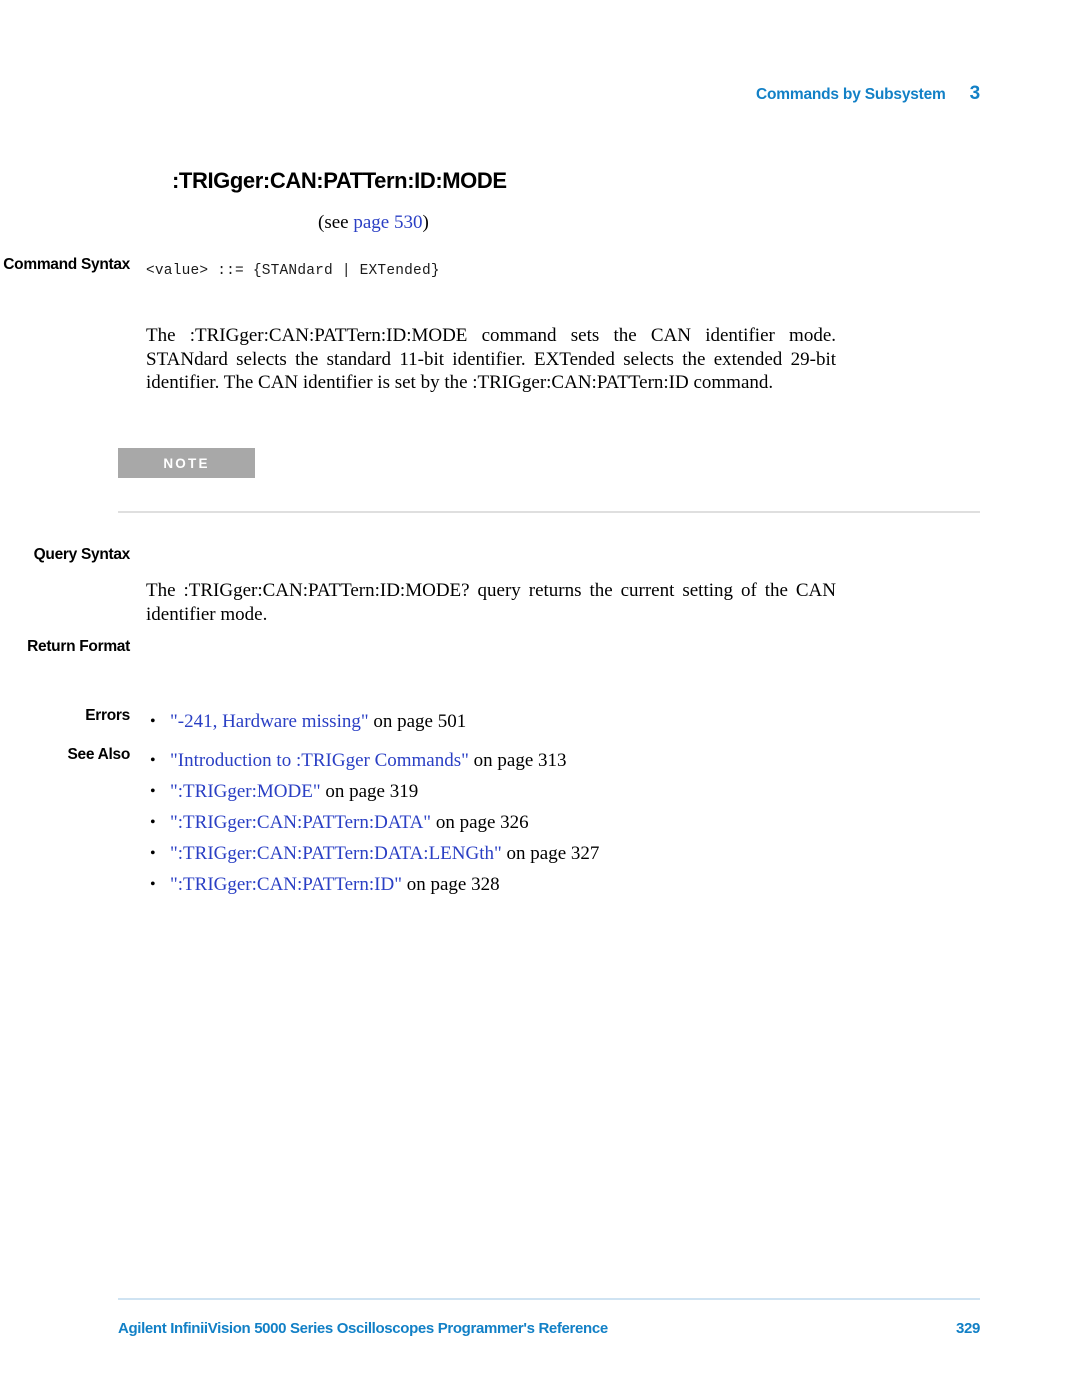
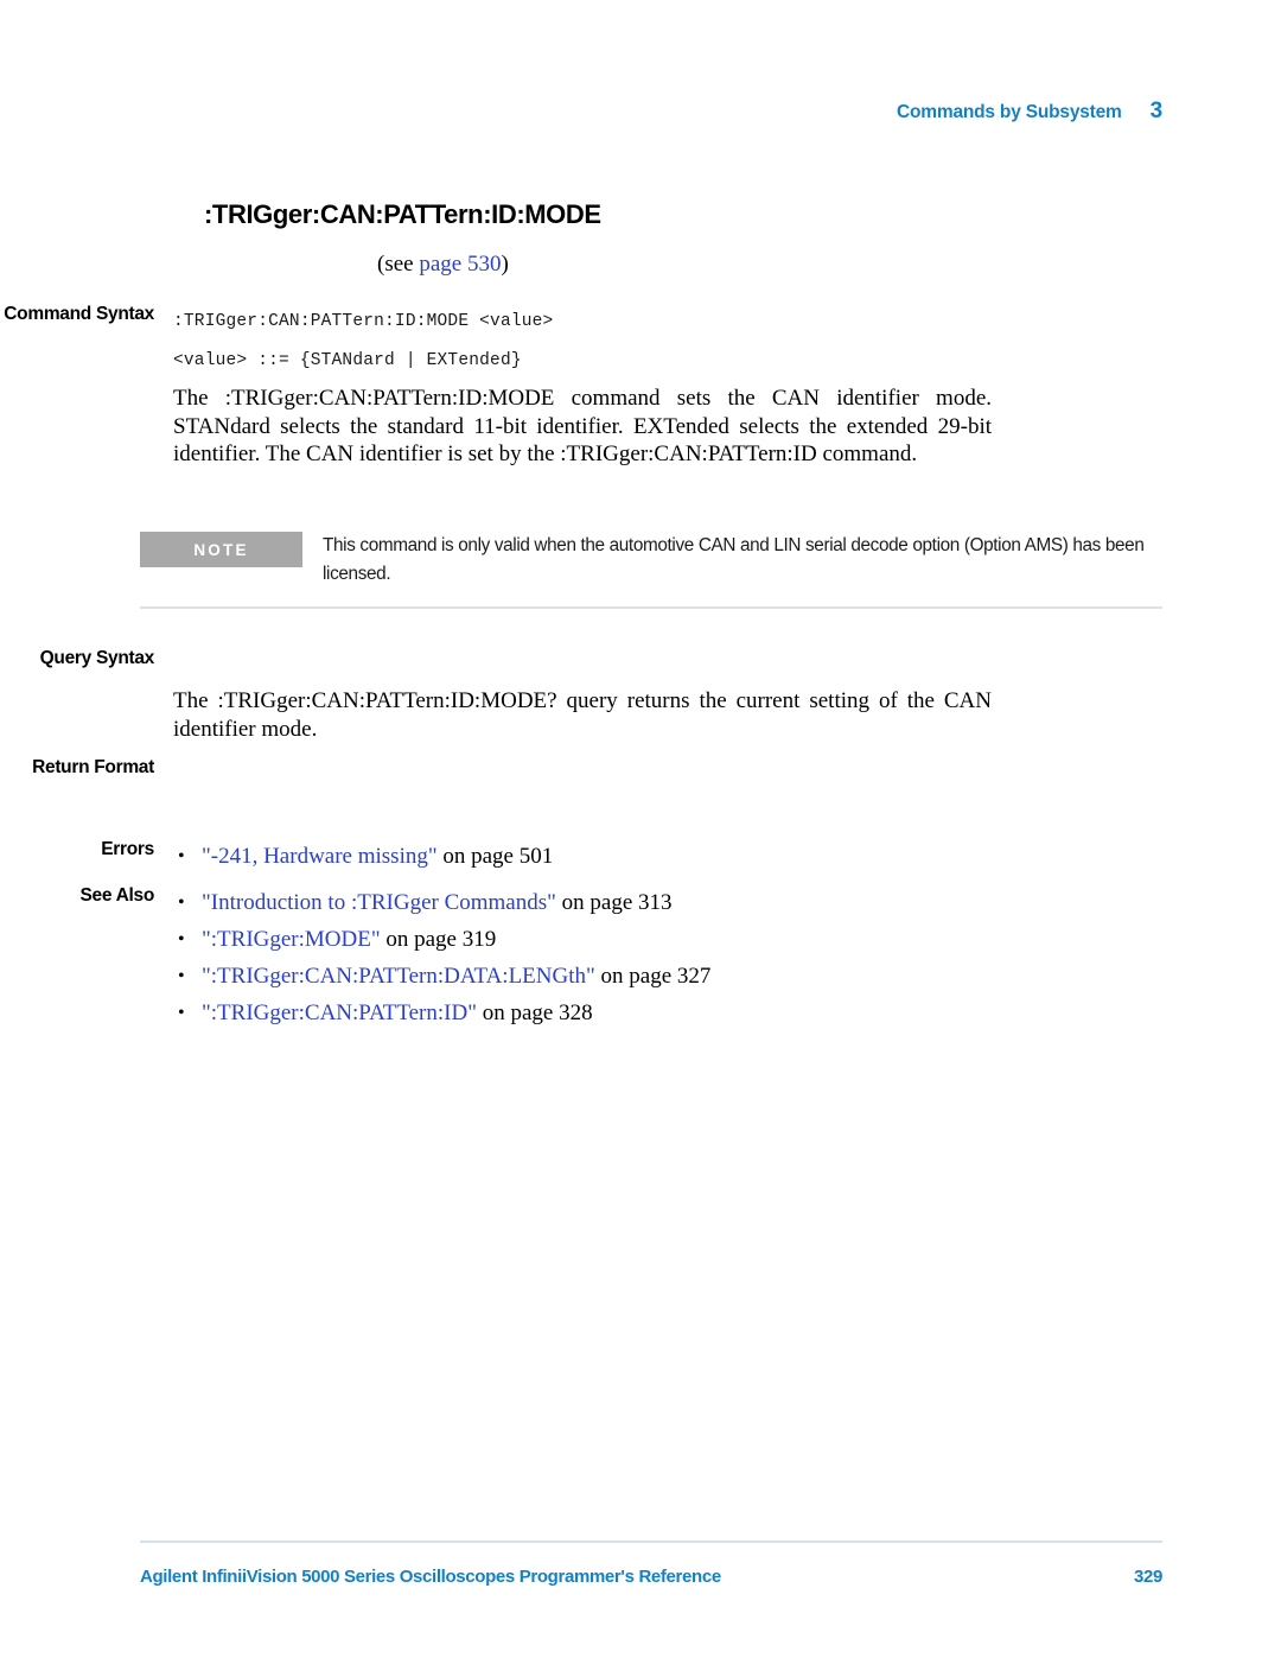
  Commands by Subsystem
  3
  :TRIGger:CAN:PATTern:ID:MODE
  (see page 530)
  Command Syntax
+ :TRIGger:CAN:PATTern:ID:MODE <value>
  <value> ::= {STANdard | EXTended}
  The :TRIGger:CAN:PATTern:ID:MODE command sets the CAN identifier mode. STANdard selects the standard 11-bit identifier. EXTended selects the extended 29-bit identifier. The CAN identifier is set by the :TRIGger:CAN:PATTern:ID command.
  NOTE
+ This command is only valid when the automotive CAN and LIN serial decode option (Option AMS) has been licensed.
  Query Syntax
  The :TRIGger:CAN:PATTern:ID:MODE? query returns the current setting of the CAN identifier mode.
  Return Format
  Errors
  "-241, Hardware missing" on page 501
  See Also
  "Introduction to :TRIGger Commands" on page 313
  ":TRIGger:MODE" on page 319
- ":TRIGger:CAN:PATTern:DATA" on page 326
  ":TRIGger:CAN:PATTern:DATA:LENGth" on page 327
  ":TRIGger:CAN:PATTern:ID" on page 328
  Agilent InfiniiVision 5000 Series Oscilloscopes Programmer's Reference
  329
